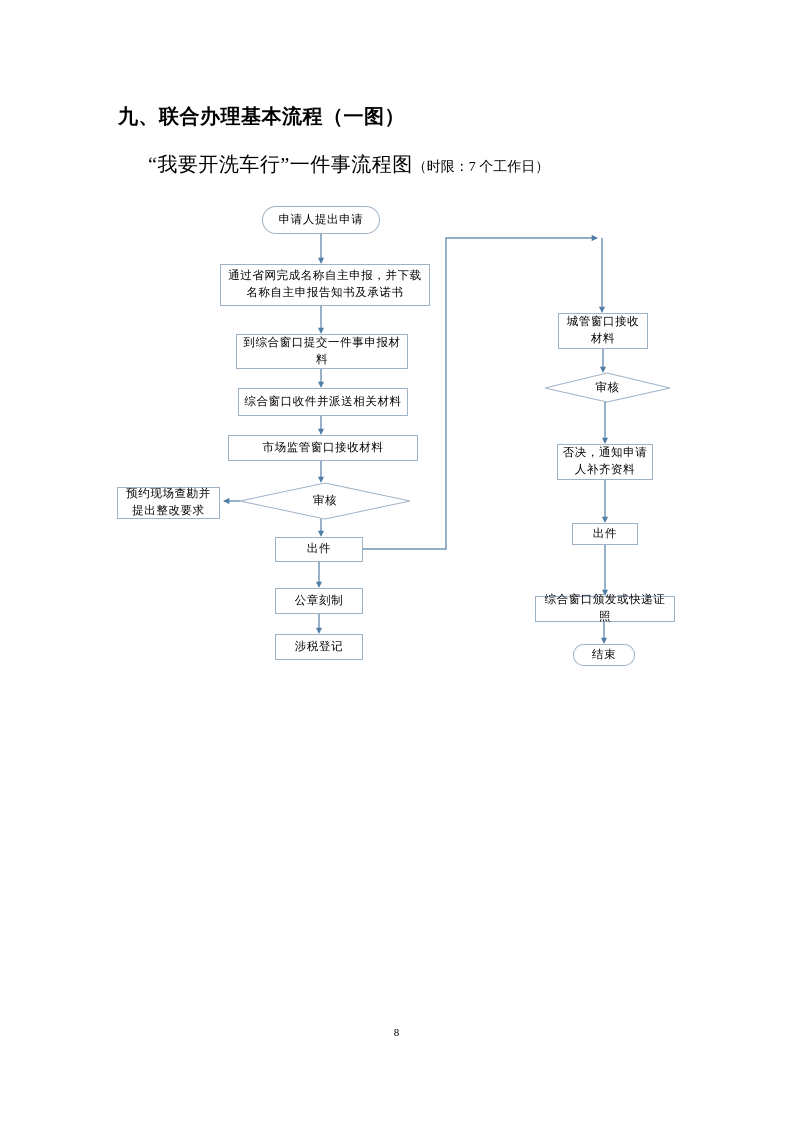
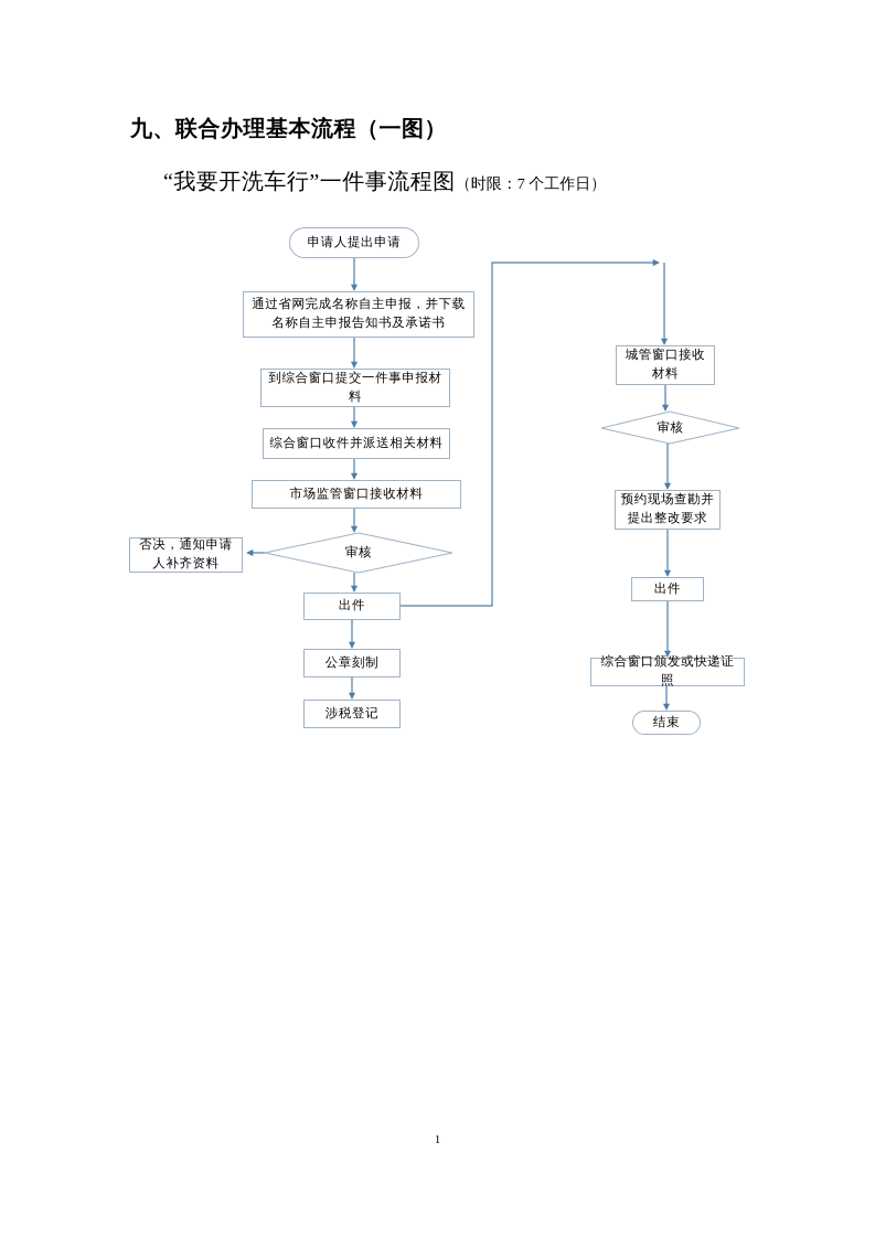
  九、联合办理基本流程（一图）
  “我要开洗车行”一件事流程图（时限：7 个工作日）
  申请人提出申请
  通过省网完成名称自主申报，并下载名称自主申报告知书及承诺书
  到综合窗口提交一件事申报材料
  综合窗口收件并派送相关材料
  市场监管窗口接收材料
  审核
- 预约现场查勘并提出整改要求
+ 否决，通知申请人补齐资料
  出件
  公章刻制
  涉税登记
  城管窗口接收材料
  审核
- 否决，通知申请人补齐资料
+ 预约现场查勘并提出整改要求
  出件
  综合窗口颁发或快递证照
  结束
- 8
+ 1
